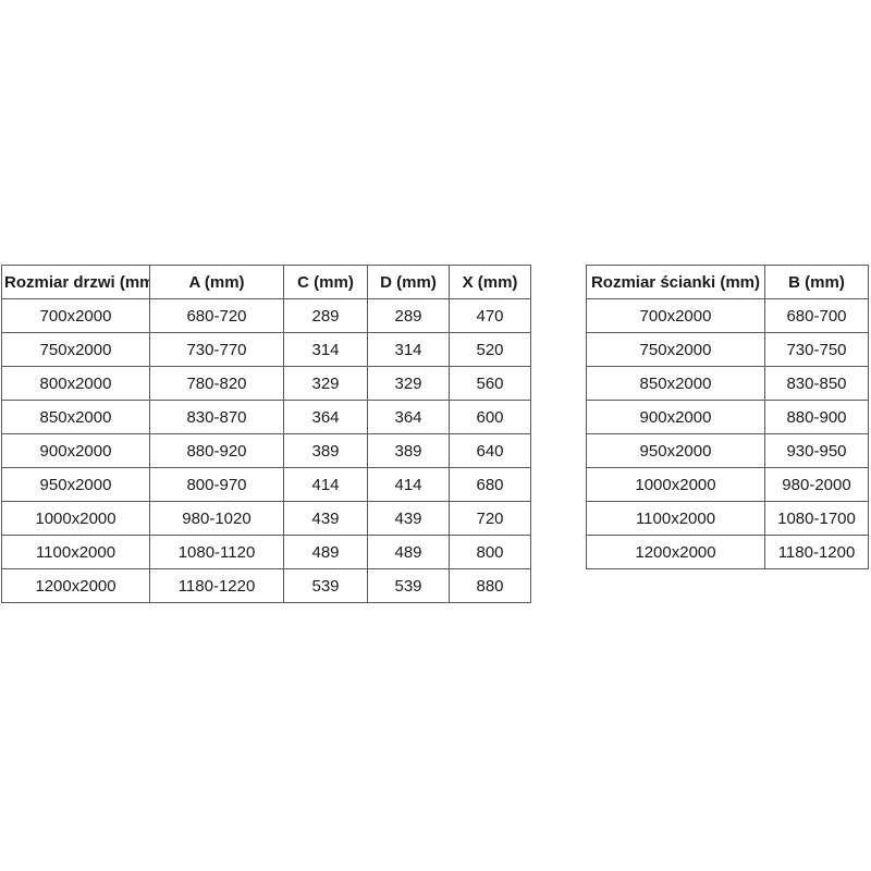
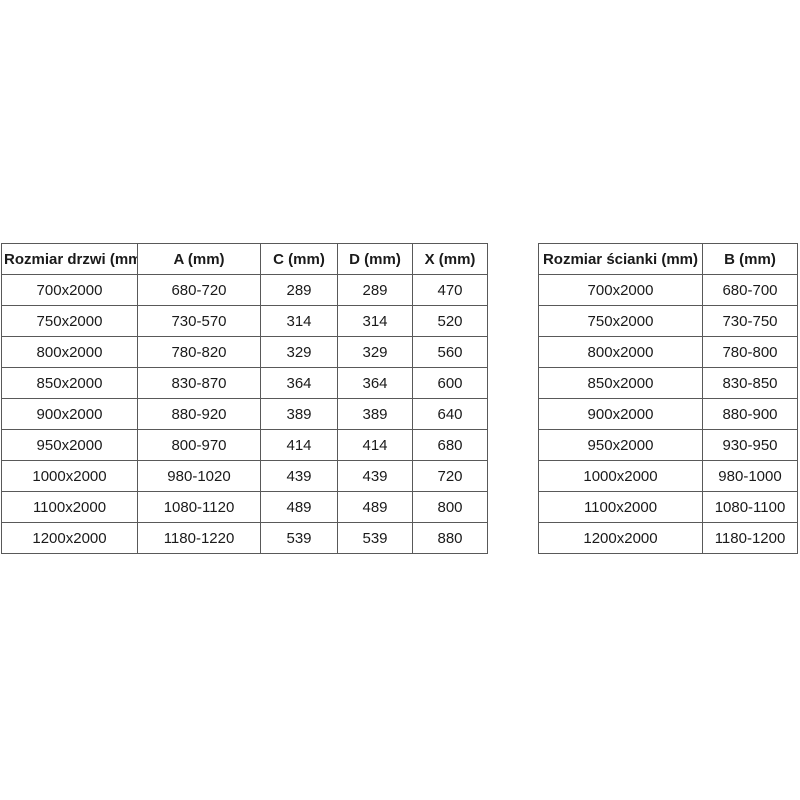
  Rozmiar drzwi (mm	A (mm)	C (mm)	D (mm)	X (mm)
  700x2000	680-720	289	289	470
- 750x2000	730-770	314	314	520
+ 750x2000	730-570	314	314	520
  800x2000	780-820	329	329	560
  850x2000	830-870	364	364	600
  900x2000	880-920	389	389	640
  950x2000	800-970	414	414	680
  1000x2000	980-1020	439	439	720
  1100x2000	1080-1120	489	489	800
  1200x2000	1180-1220	539	539	880
  Rozmiar ścianki (mm)	B (mm)
  700x2000	680-700
  750x2000	730-750
+ 800x2000	780-800
  850x2000	830-850
  900x2000	880-900
  950x2000	930-950
- 1000x2000	980-2000
+ 1000x2000	980-1000
- 1100x2000	1080-1700
+ 1100x2000	1080-1100
  1200x2000	1180-1200
